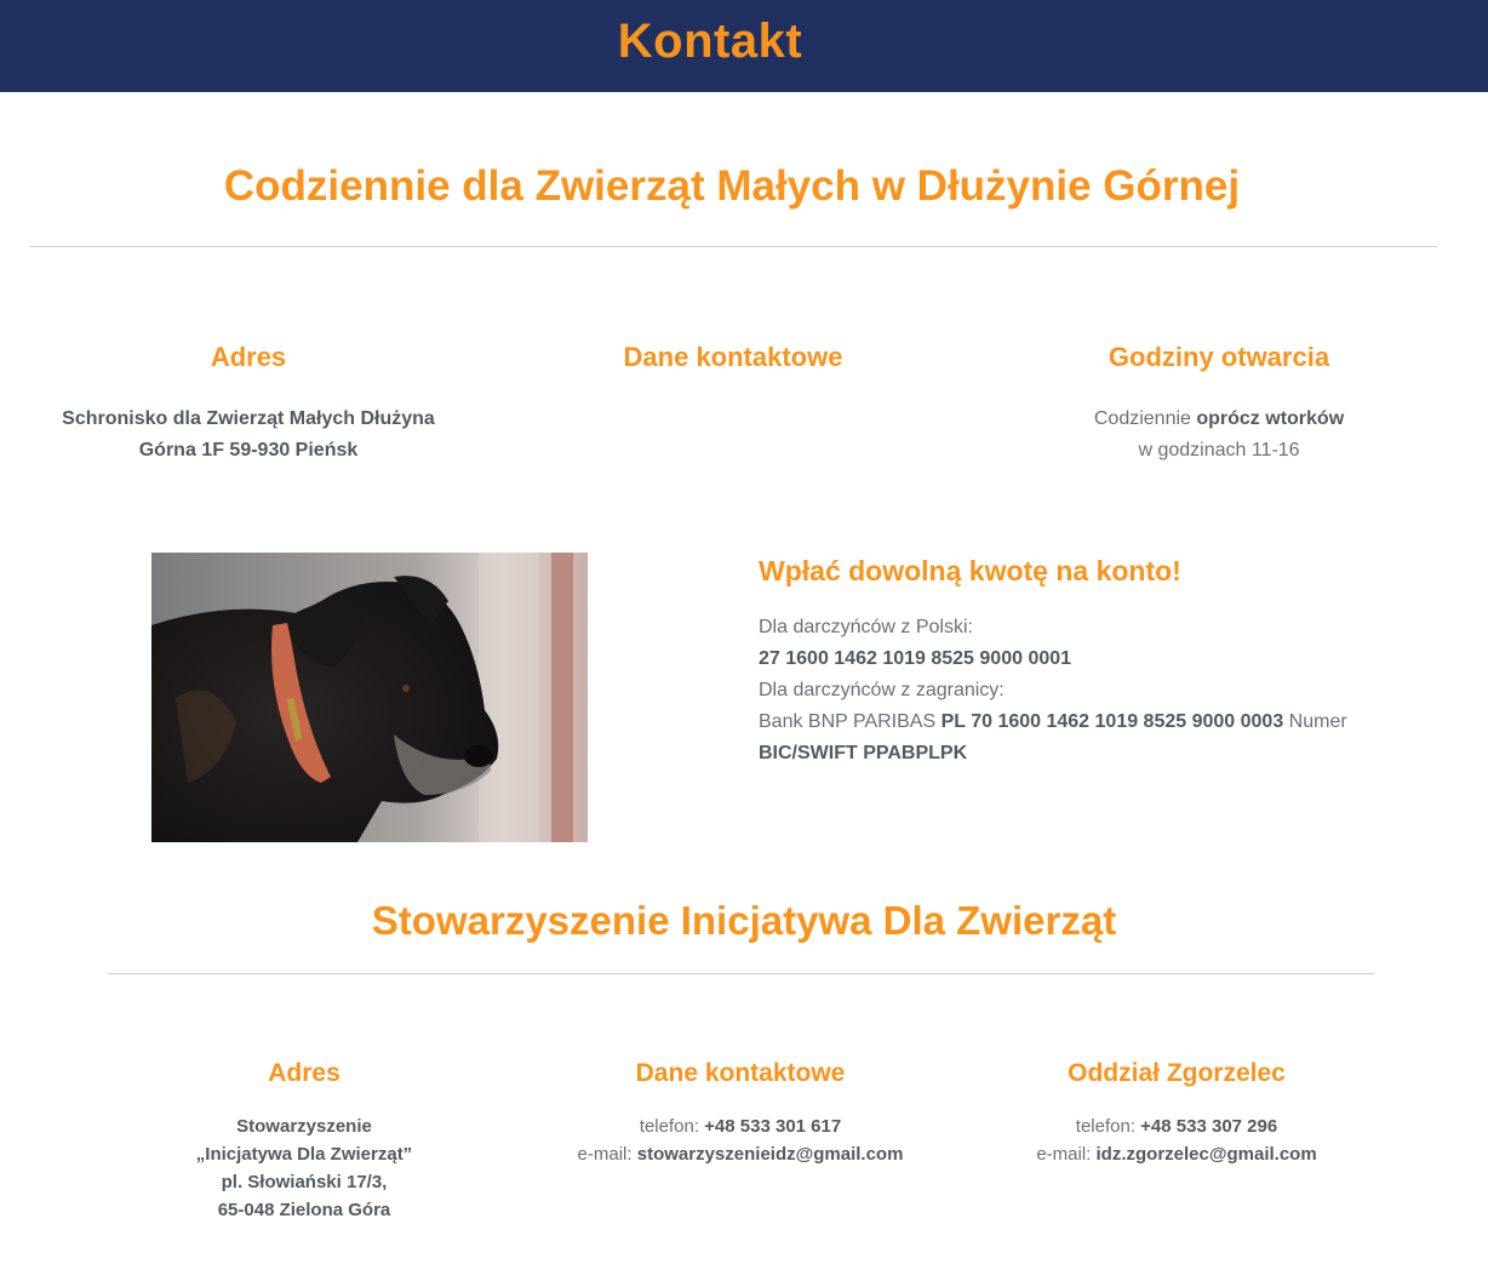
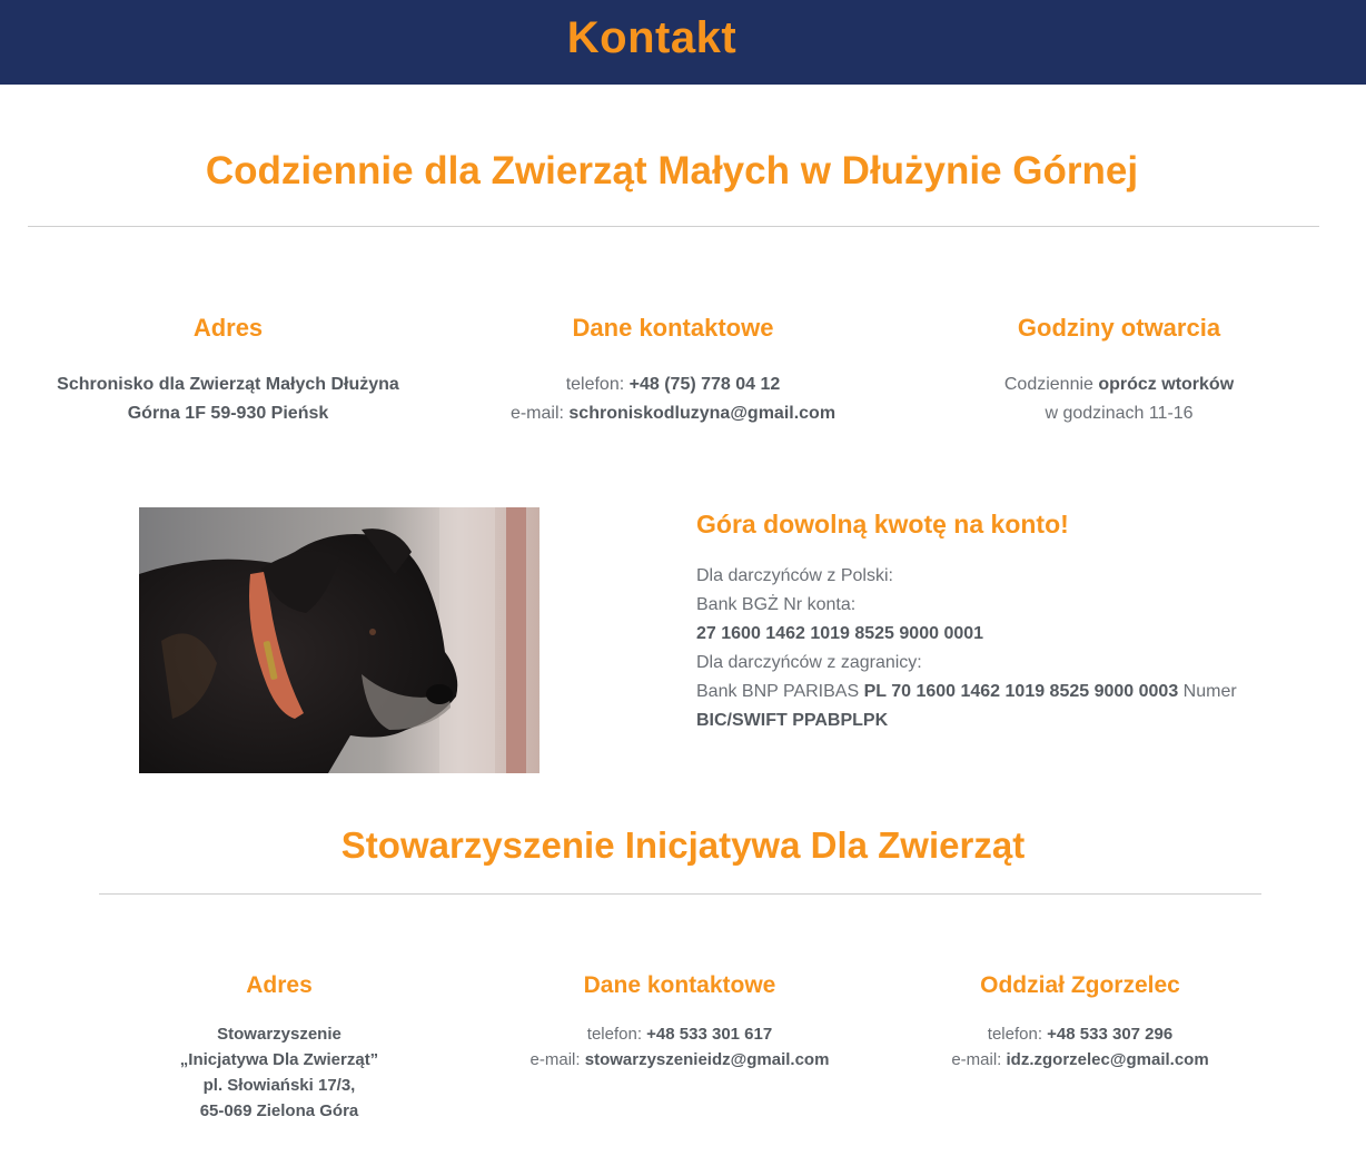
  Kontakt
  Codziennie dla Zwierząt Małych w Dłużynie Górnej
  Adres
  Schronisko dla Zwierząt Małych Dłużyna
  Górna 1F 59-930 Pieńsk
  Dane kontaktowe
+ telefon: +48 (75) 778 04 12
+ e-mail: schroniskodluzyna@gmail.com
  Godziny otwarcia
  Codziennie oprócz wtorków
  w godzinach 11-16
- Wpłać dowolną kwotę na konto!
+ Góra dowolną kwotę na konto!
  Dla darczyńców z Polski:
+ Bank BGŻ Nr konta:
  27 1600 1462 1019 8525 9000 0001
  Dla darczyńców z zagranicy:
  Bank BNP PARIBAS PL 70 1600 1462 1019 8525 9000 0003 Numer
  BIC/SWIFT PPABPLPK
  Stowarzyszenie Inicjatywa Dla Zwierząt
  Adres
  Stowarzyszenie
  „Inicjatywa Dla Zwierząt”
  pl. Słowiański 17/3,
- 65-048 Zielona Góra
+ 65-069 Zielona Góra
  Dane kontaktowe
  telefon: +48 533 301 617
  e-mail: stowarzyszenieidz@gmail.com
  Oddział Zgorzelec
  telefon: +48 533 307 296
  e-mail: idz.zgorzelec@gmail.com
